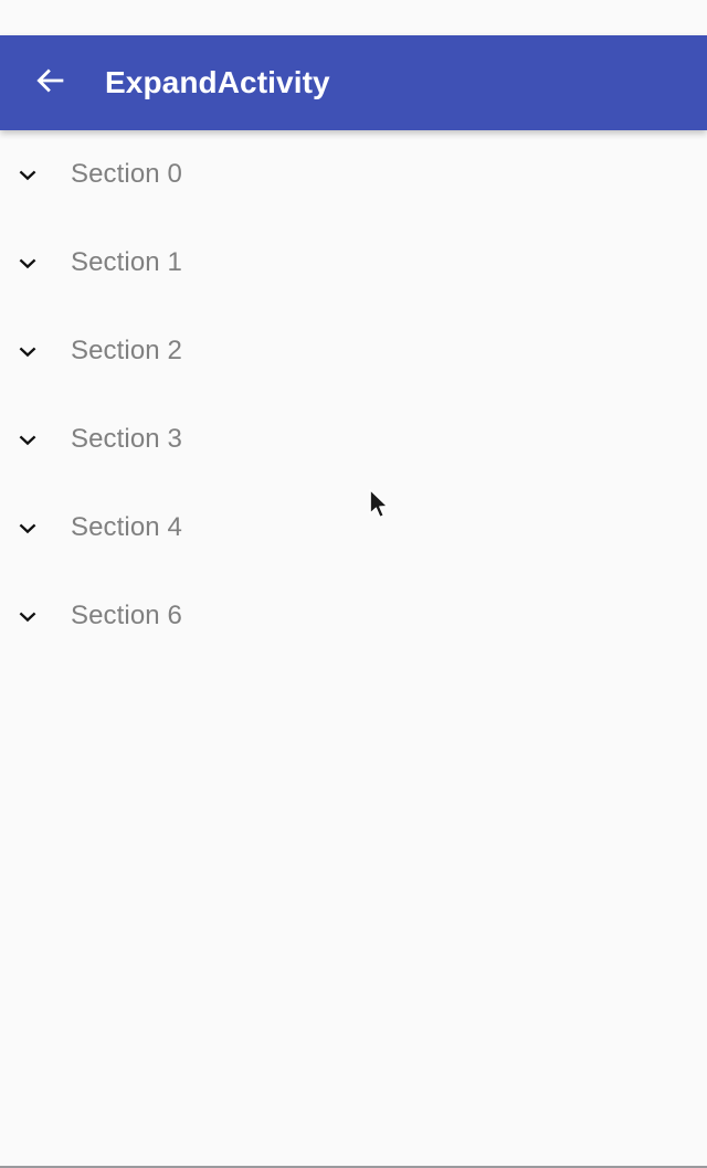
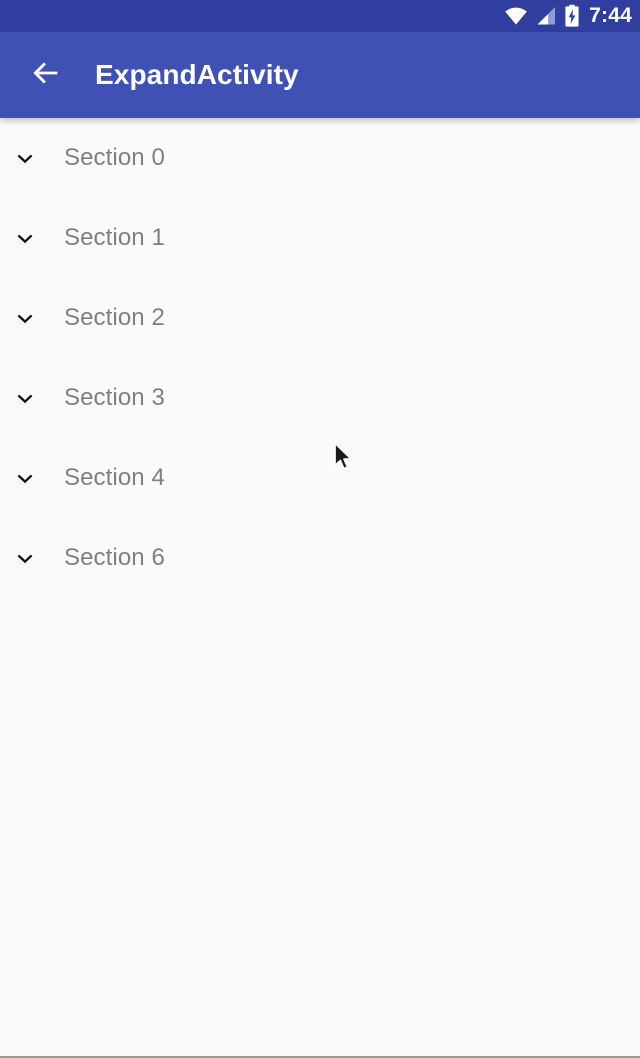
+ 7:44
  ExpandActivity
  Section 0
  Section 1
  Section 2
  Section 3
  Section 4
  Section 6
